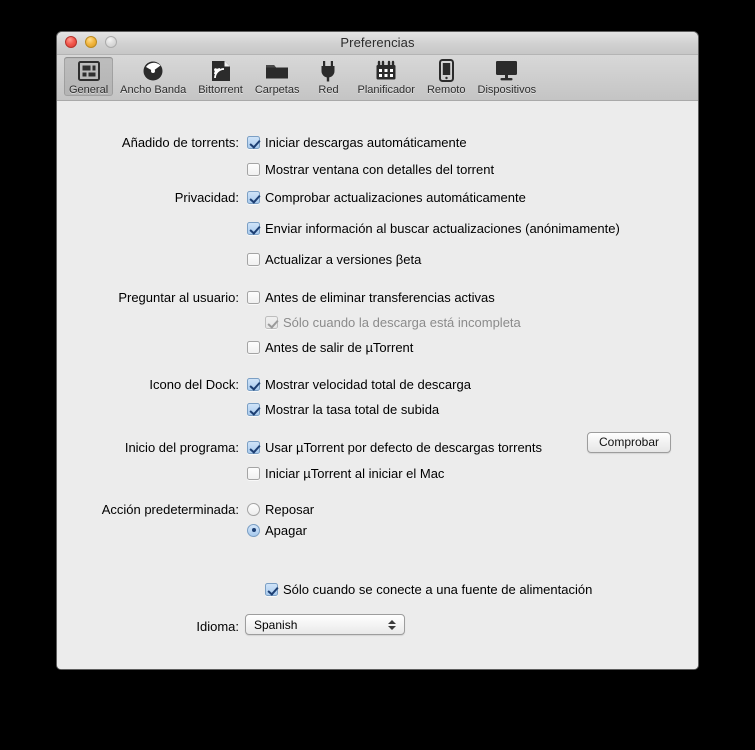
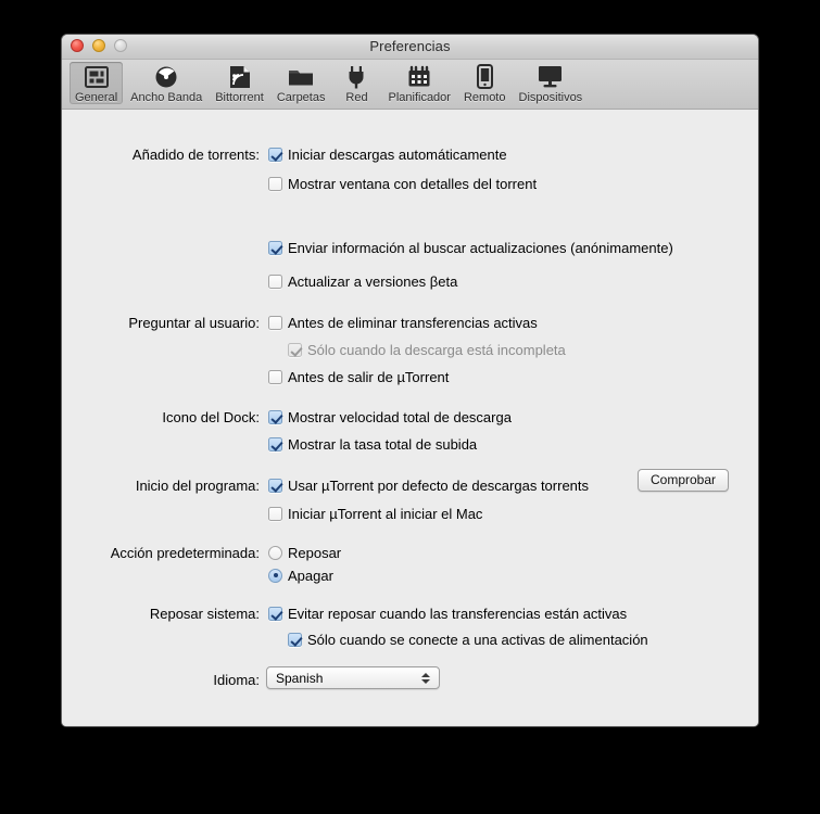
  Preferencias
  General
  Ancho Banda
  Bittorrent
  Carpetas
  Red
  Planificador
  Remoto
  Dispositivos
  Añadido de torrents:
  Iniciar descargas automáticamente
  Mostrar ventana con detalles del torrent
- Privacidad:
- Comprobar actualizaciones automáticamente
  Enviar información al buscar actualizaciones (anónimamente)
  Actualizar a versiones βeta
  Preguntar al usuario:
  Antes de eliminar transferencias activas
  Sólo cuando la descarga está incompleta
  Antes de salir de µTorrent
  Icono del Dock:
  Mostrar velocidad total de descarga
  Mostrar la tasa total de subida
  Inicio del programa:
  Usar µTorrent por defecto de descargas torrents
  Comprobar
  Iniciar µTorrent al iniciar el Mac
  Acción predeterminada:
  Reposar
  Apagar
+ Reposar sistema:
+ Evitar reposar cuando las transferencias están activas
- Sólo cuando se conecte a una fuente de alimentación
+ Sólo cuando se conecte a una activas de alimentación
  Idioma:
  Spanish
